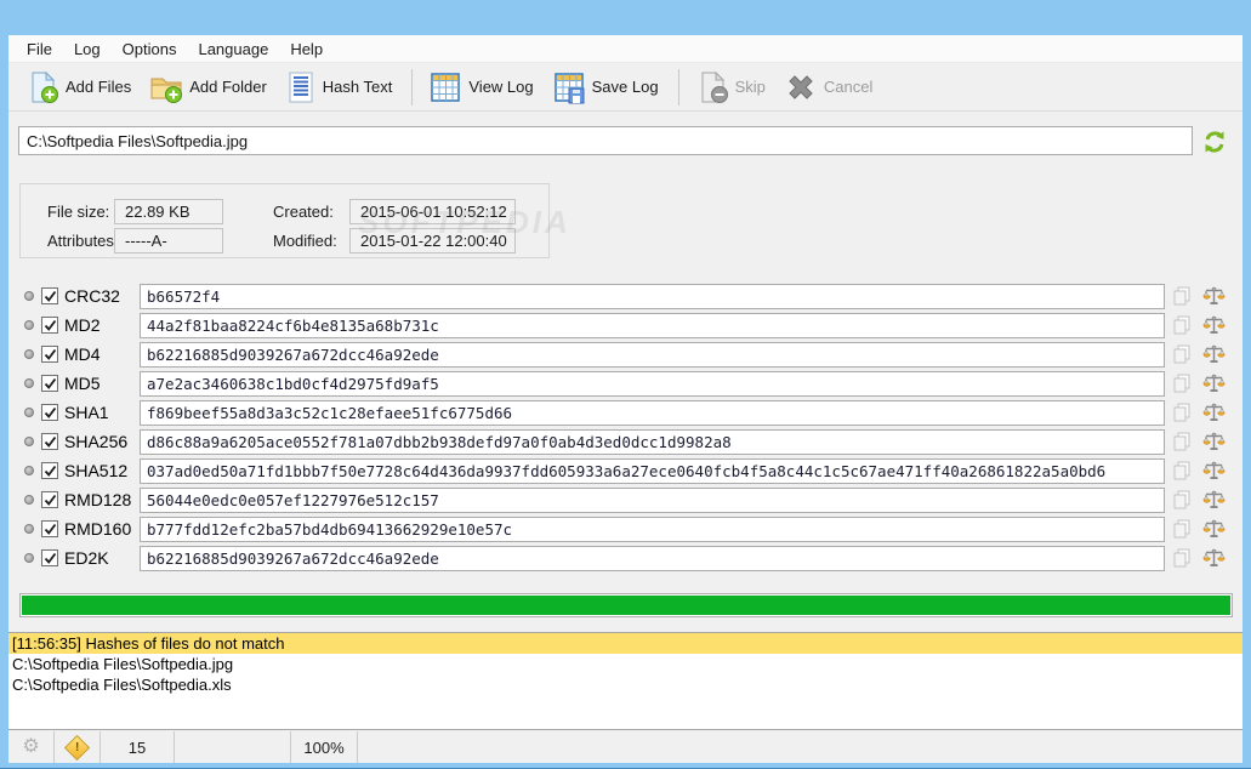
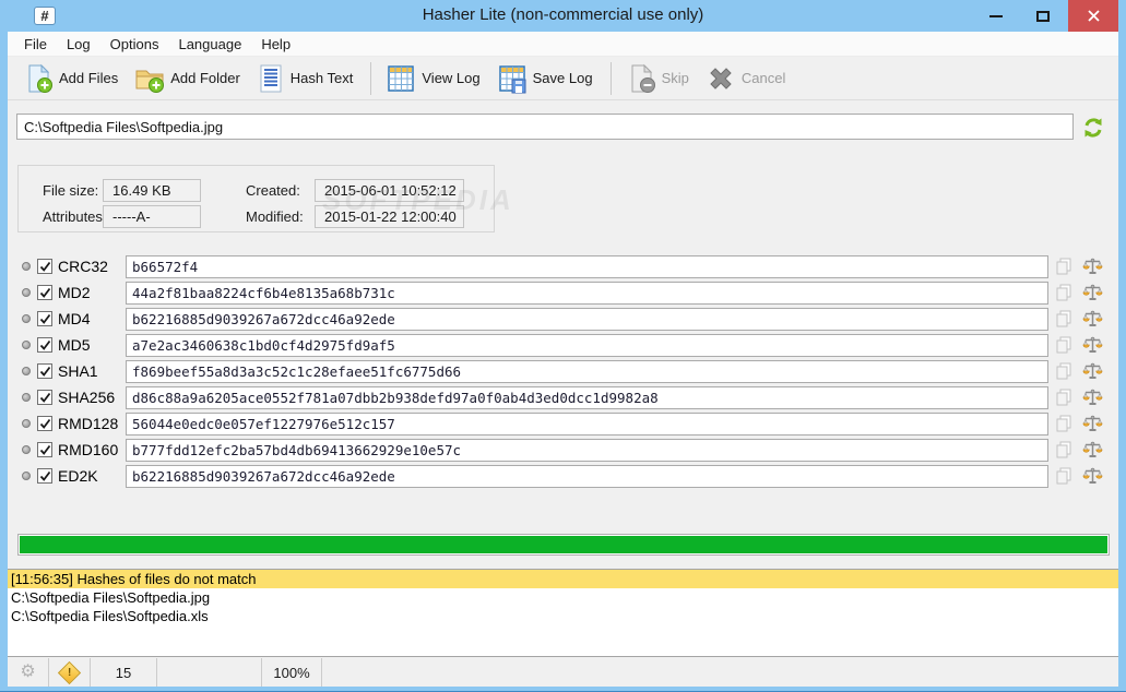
+ #
+ Hasher Lite (non-commercial use only)
  File
  Log
  Options
  Language
  Help
  Add Files
  Add Folder
  Hash Text
  View Log
  Save Log
  Skip
  Cancel
  C:\Softpedia Files\Softpedia.jpg
  File size:
- 22.89 KB
+ 16.49 KB
  Created:
  2015-06-01 10:52:12
  Attributes
  -----A-
  Modified:
  2015-01-22 12:00:40
  SOFTPEDIA
  CRC32
  b66572f4
  MD2
  44a2f81baa8224cf6b4e8135a68b731c
  MD4
  b62216885d9039267a672dcc46a92ede
  MD5
  a7e2ac3460638c1bd0cf4d2975fd9af5
  SHA1
  f869beef55a8d3a3c52c1c28efaee51fc6775d66
  SHA256
  d86c88a9a6205ace0552f781a07dbb2b938defd97a0f0ab4d3ed0dcc1d9982a8
- SHA512
- 037ad0ed50a71fd1bbb7f50e7728c64d436da9937fdd605933a6a27ece0640fcb4f5a8c44c1c5c67ae471ff40a26861822a5a0bd6
  RMD128
  56044e0edc0e057ef1227976e512c157
  RMD160
  b777fdd12efc2ba57bd4db69413662929e10e57c
  ED2K
  b62216885d9039267a672dcc46a92ede
  [11:56:35] Hashes of files do not match
  C:\Softpedia Files\Softpedia.jpg
  C:\Softpedia Files\Softpedia.xls
  ⚙
  15
  100%
